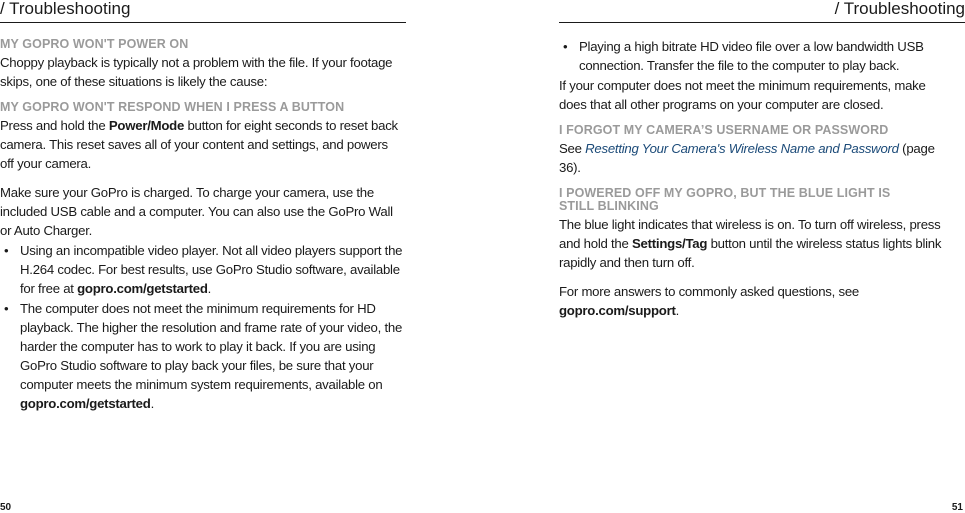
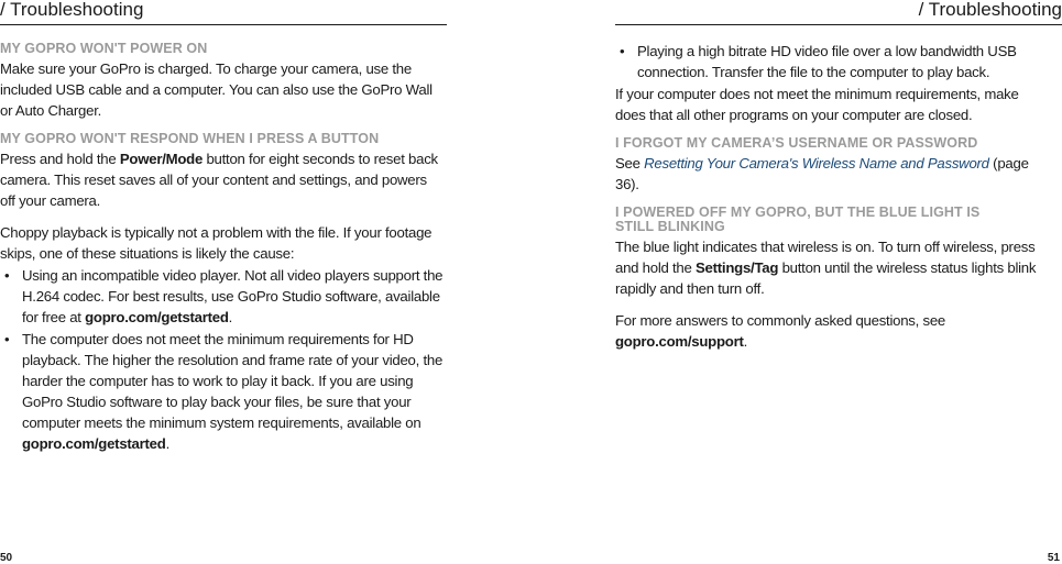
  / Troubleshooting
  MY GOPRO WON'T POWER ON
- Choppy playback is typically not a problem with the file. If your footage skips, one of these situations is likely the cause:
+ Make sure your GoPro is charged. To charge your camera, use the included USB cable and a computer. You can also use the GoPro Wall or Auto Charger.
  MY GOPRO WON'T RESPOND WHEN I PRESS A BUTTON
  Press and hold the Power/Mode button for eight seconds to reset back camera. This reset saves all of your content and settings, and powers off your camera.
- Make sure your GoPro is charged. To charge your camera, use the included USB cable and a computer. You can also use the GoPro Wall or Auto Charger.
+ Choppy playback is typically not a problem with the file. If your footage skips, one of these situations is likely the cause:
  •
  Using an incompatible video player. Not all video players support the H.264 codec. For best results, use GoPro Studio software, available for free at gopro.com/getstarted.
  •
  The computer does not meet the minimum requirements for HD playback. The higher the resolution and frame rate of your video, the harder the computer has to work to play it back. If you are using GoPro Studio software to play back your files, be sure that your computer meets the minimum system requirements, available on gopro.com/getstarted.
  50
  / Troubleshooting
  •
  Playing a high bitrate HD video file over a low bandwidth USB connection. Transfer the file to the computer to play back.
  If your computer does not meet the minimum requirements, make does that all other programs on your computer are closed.
  I FORGOT MY CAMERA’S USERNAME OR PASSWORD
  See Resetting Your Camera's Wireless Name and Password (page 36).
  I POWERED OFF MY GOPRO, BUT THE BLUE LIGHT IS STILL BLINKING
  The blue light indicates that wireless is on. To turn off wireless, press and hold the Settings/Tag button until the wireless status lights blink rapidly and then turn off.
  For more answers to commonly asked questions, see gopro.com/support.
  51
